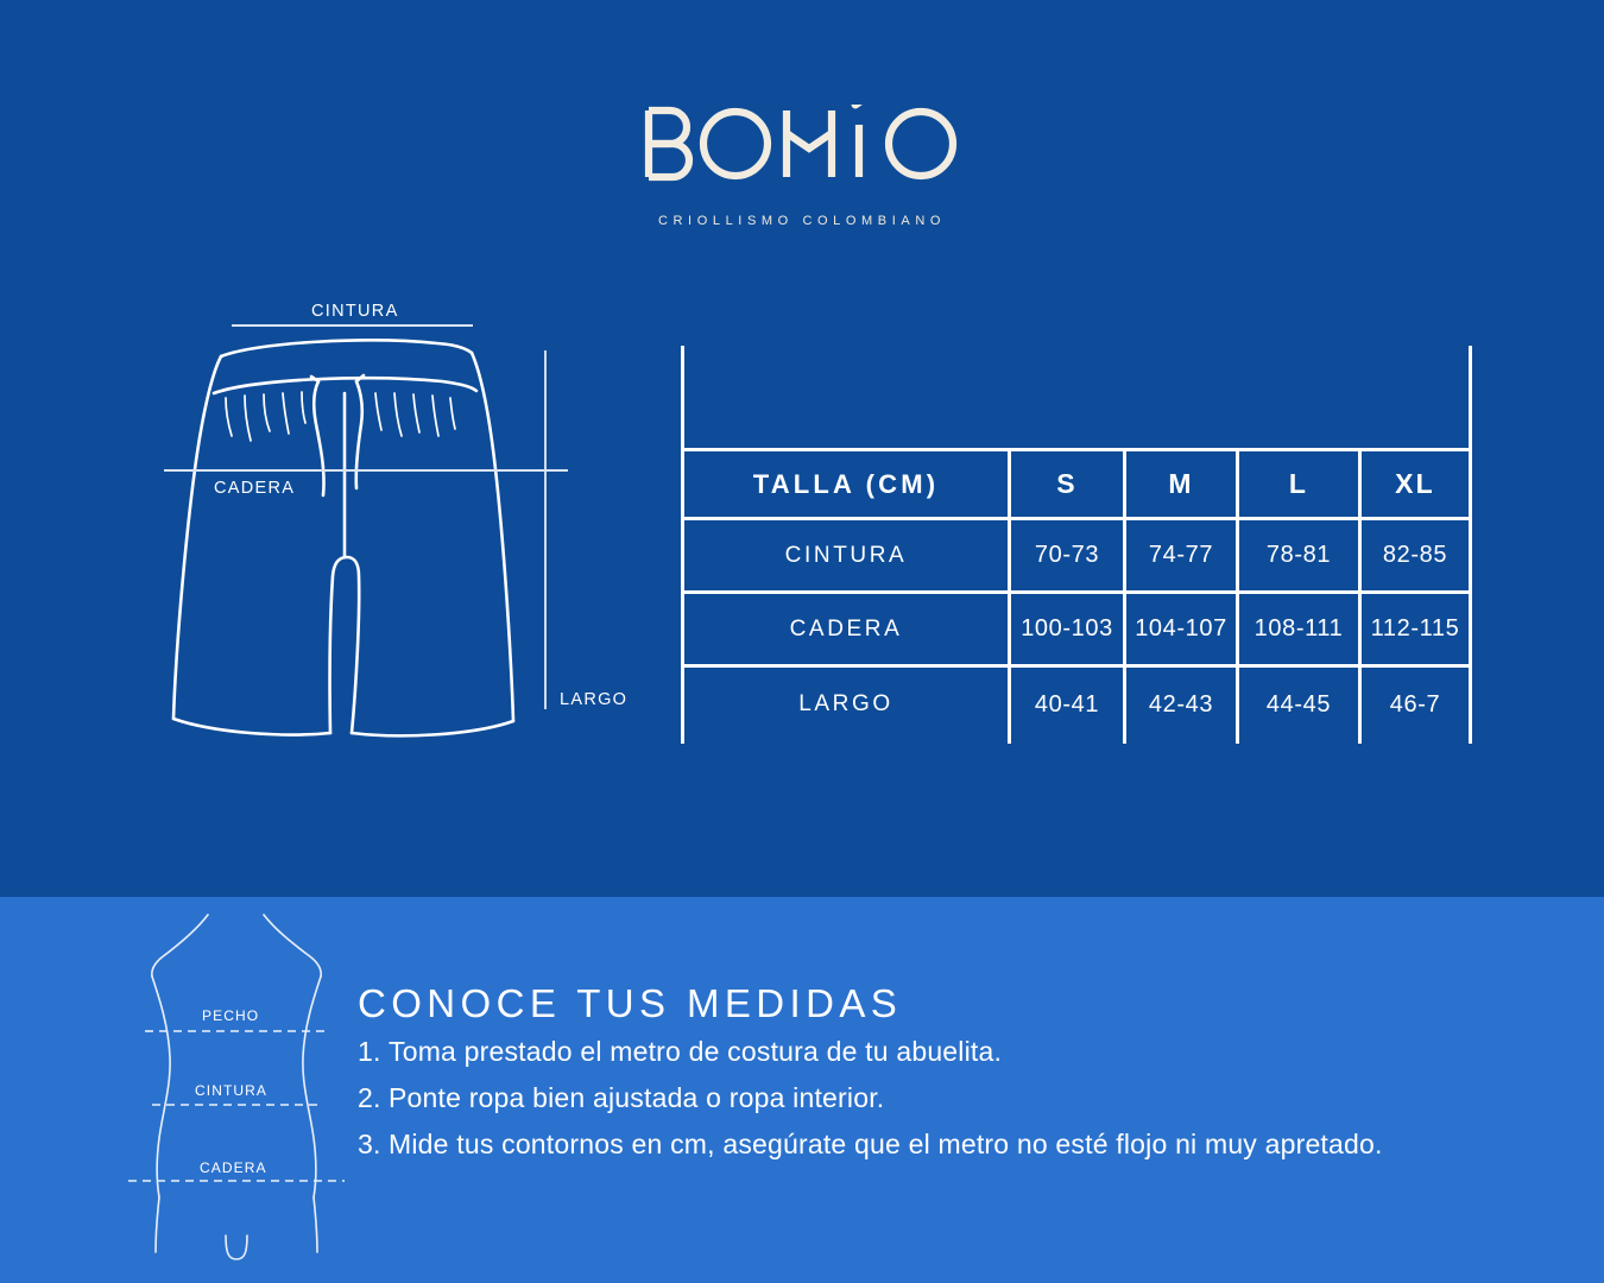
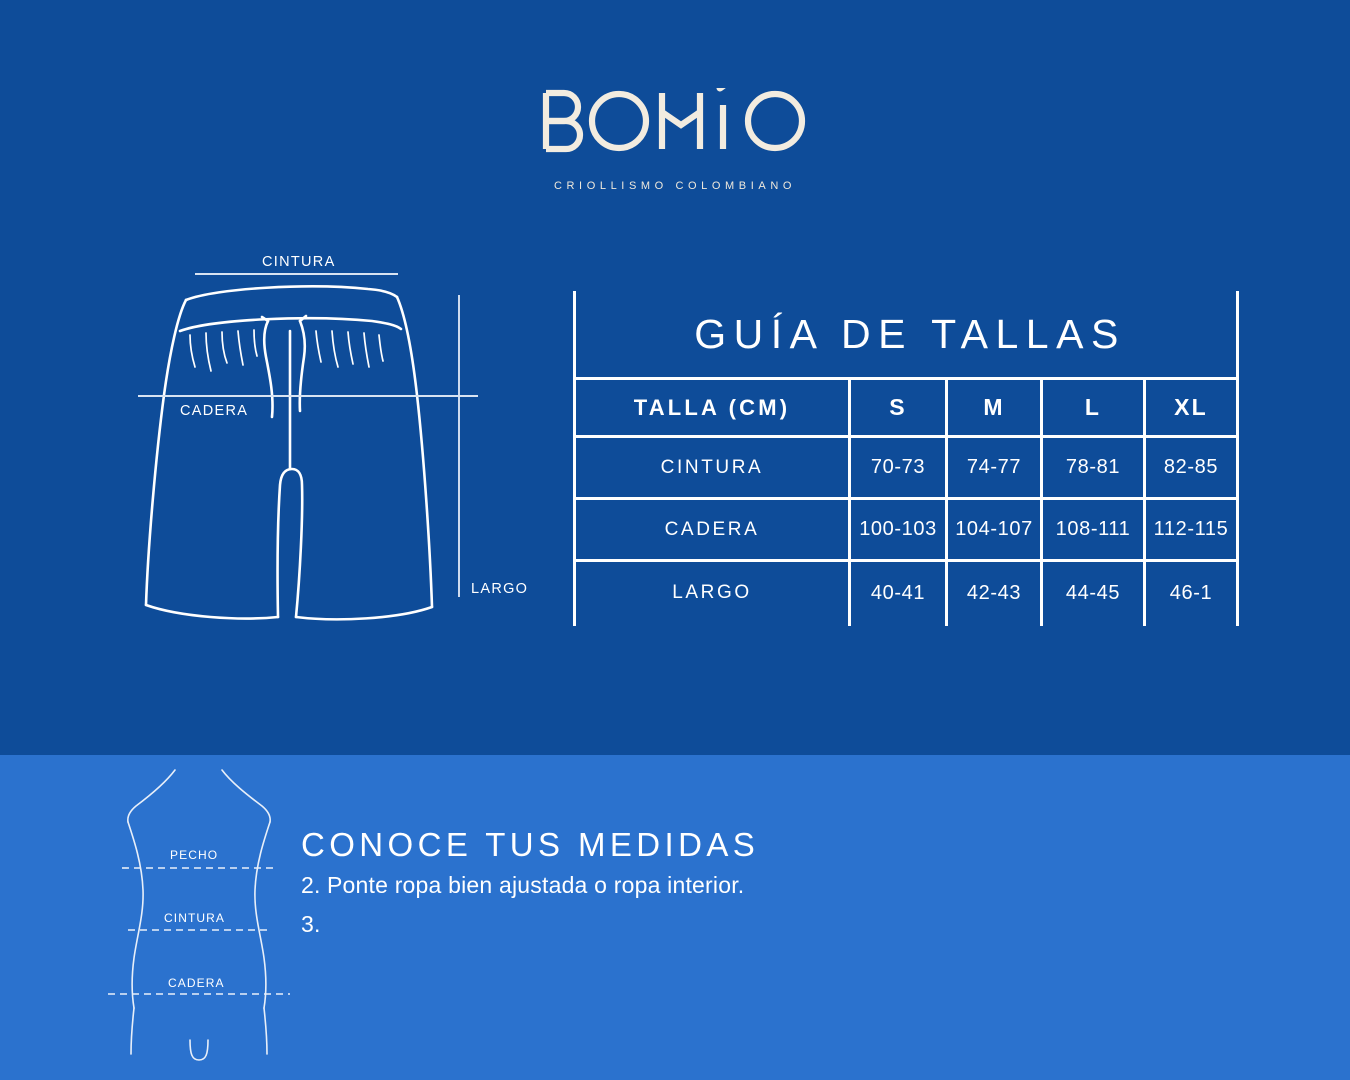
  CRIOLLISMO COLOMBIANO
  CINTURA
  CADERA
  LARGO
+ GUÍA DE TALLAS
  TALLA (CM)
  S
  M
  L
  XL
  CINTURA
  70-73
  74-77
  78-81
  82-85
  CADERA
  100-103
  104-107
  108-111
  112-115
  LARGO
  40-41
  42-43
  44-45
- 46-7
+ 46-1
  PECHO
  CINTURA
  CADERA
  CONOCE TUS MEDIDAS
- 1.
- Toma prestado el metro de costura de tu abuelita.
  2.
  Ponte ropa bien ajustada o ropa interior.
  3.
- Mide tus contornos en cm, asegúrate que el metro no esté flojo ni muy apretado.
